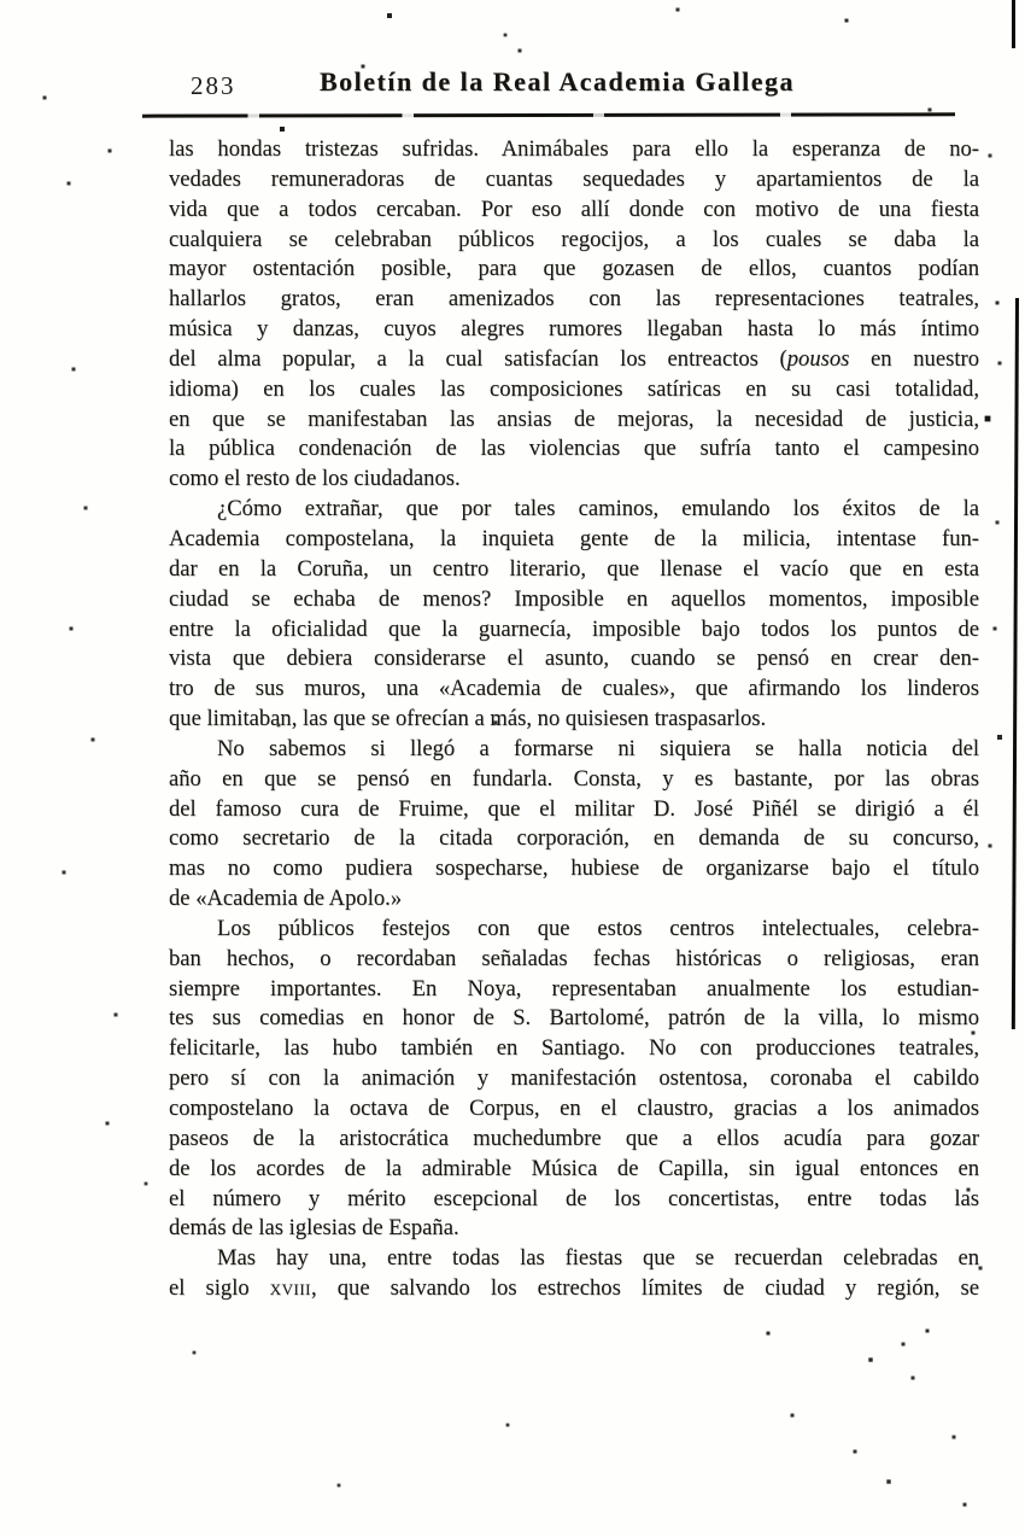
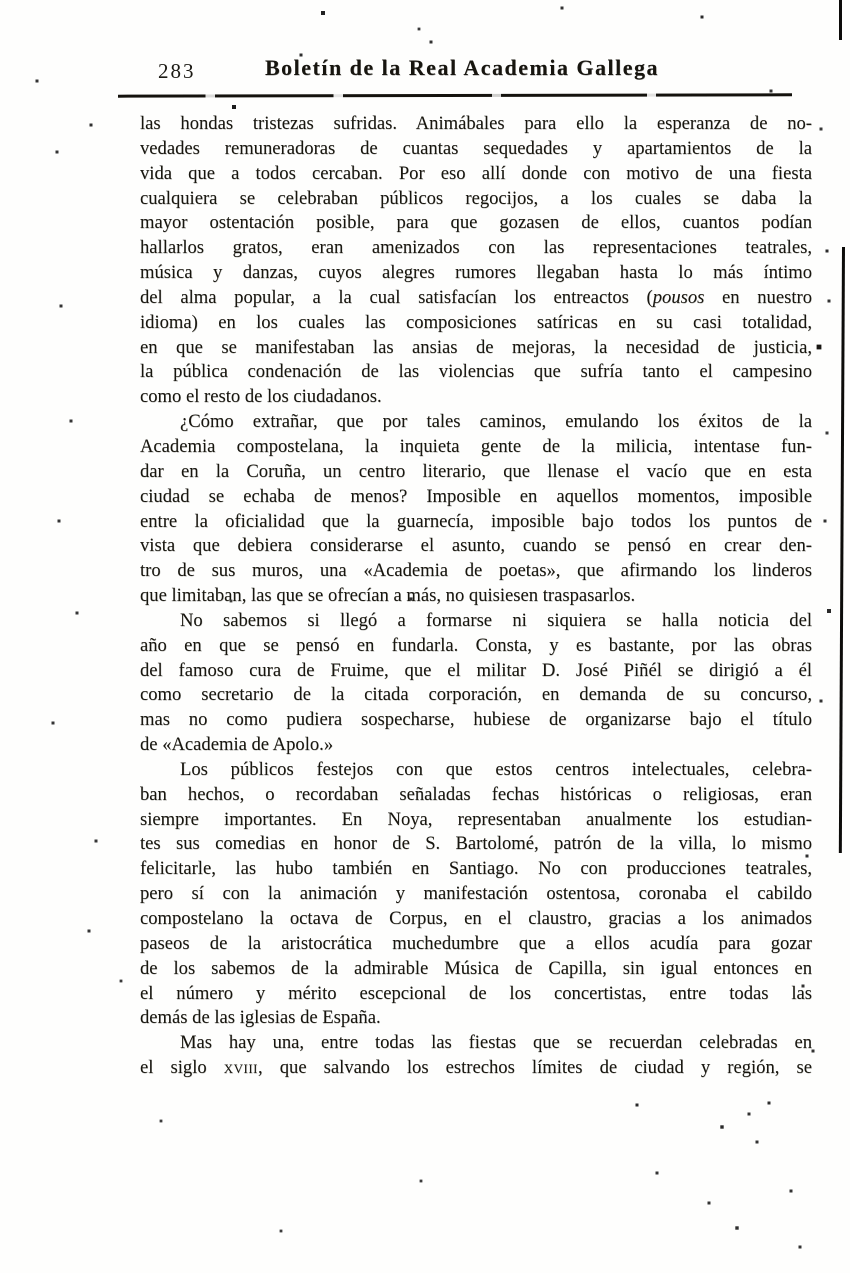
  283
  Boletín de la Real Academia Gallega
  las hondas tristezas sufridas. Animábales para ello la esperanza de no-
  vedades remuneradoras de cuantas sequedades y apartamientos de la
  vida que a todos cercaban. Por eso allí donde con motivo de una fiesta
  cualquiera se celebraban públicos regocijos, a los cuales se daba la
  mayor ostentación posible, para que gozasen de ellos, cuantos podían
  hallarlos gratos, eran amenizados con las representaciones teatrales,
  música y danzas, cuyos alegres rumores llegaban hasta lo más íntimo
  del alma popular, a la cual satisfacían los entreactos (pousos en nuestro
  idioma) en los cuales las composiciones satíricas en su casi totalidad,
  en que se manifestaban las ansias de mejoras, la necesidad de justicia,
  la pública condenación de las violencias que sufría tanto el campesino
  como el resto de los ciudadanos.
  ¿Cómo extrañar, que por tales caminos, emulando los éxitos de la
  Academia compostelana, la inquieta gente de la milicia, intentase fun-
  dar en la Coruña, un centro literario, que llenase el vacío que en esta
  ciudad se echaba de menos? Imposible en aquellos momentos, imposible
  entre la oficialidad que la guarnecía, imposible bajo todos los puntos de
  vista que debiera considerarse el asunto, cuando se pensó en crear den-
- tro de sus muros, una «Academia de cuales», que afirmando los linderos
+ tro de sus muros, una «Academia de poetas», que afirmando los linderos
  que limitaban, las que se ofrecían a más, no quisiesen traspasarlos.
  No sabemos si llegó a formarse ni siquiera se halla noticia del
  año en que se pensó en fundarla. Consta, y es bastante, por las obras
  del famoso cura de Fruime, que el militar D. José Piñél se dirigió a él
  como secretario de la citada corporación, en demanda de su concurso,
  mas no como pudiera sospecharse, hubiese de organizarse bajo el título
  de «Academia de Apolo.»
  Los públicos festejos con que estos centros intelectuales, celebra-
  ban hechos, o recordaban señaladas fechas históricas o religiosas, eran
  siempre importantes. En Noya, representaban anualmente los estudian-
  tes sus comedias en honor de S. Bartolomé, patrón de la villa, lo mismo
  felicitarle, las hubo también en Santiago. No con producciones teatrales,
  pero sí con la animación y manifestación ostentosa, coronaba el cabildo
  compostelano la octava de Corpus, en el claustro, gracias a los animados
  paseos de la aristocrática muchedumbre que a ellos acudía para gozar
- de los acordes de la admirable Música de Capilla, sin igual entonces en
+ de los sabemos de la admirable Música de Capilla, sin igual entonces en
  el número y mérito escepcional de los concertistas, entre todas las
  demás de las iglesias de España.
  Mas hay una, entre todas las fiestas que se recuerdan celebradas en
  el siglo xviii, que salvando los estrechos límites de ciudad y región, se
